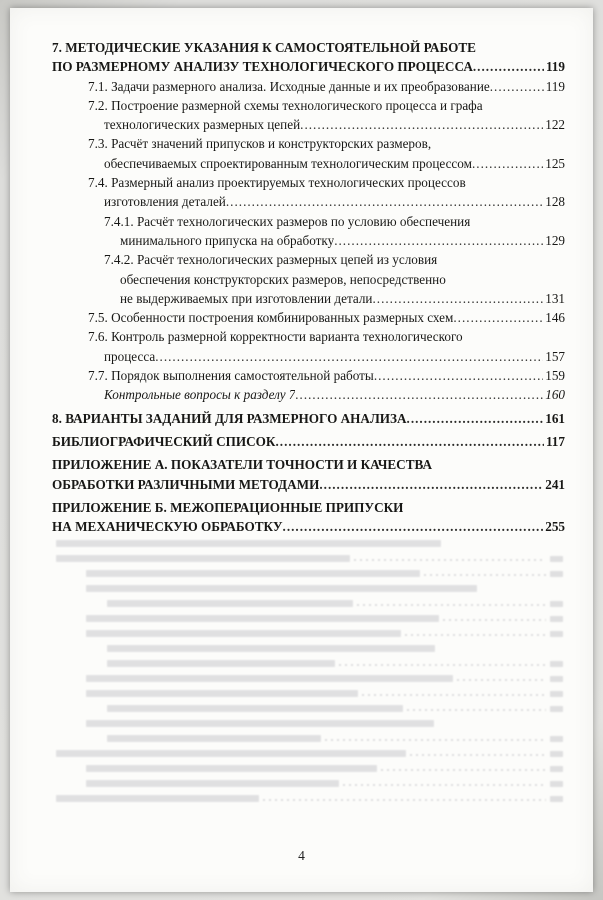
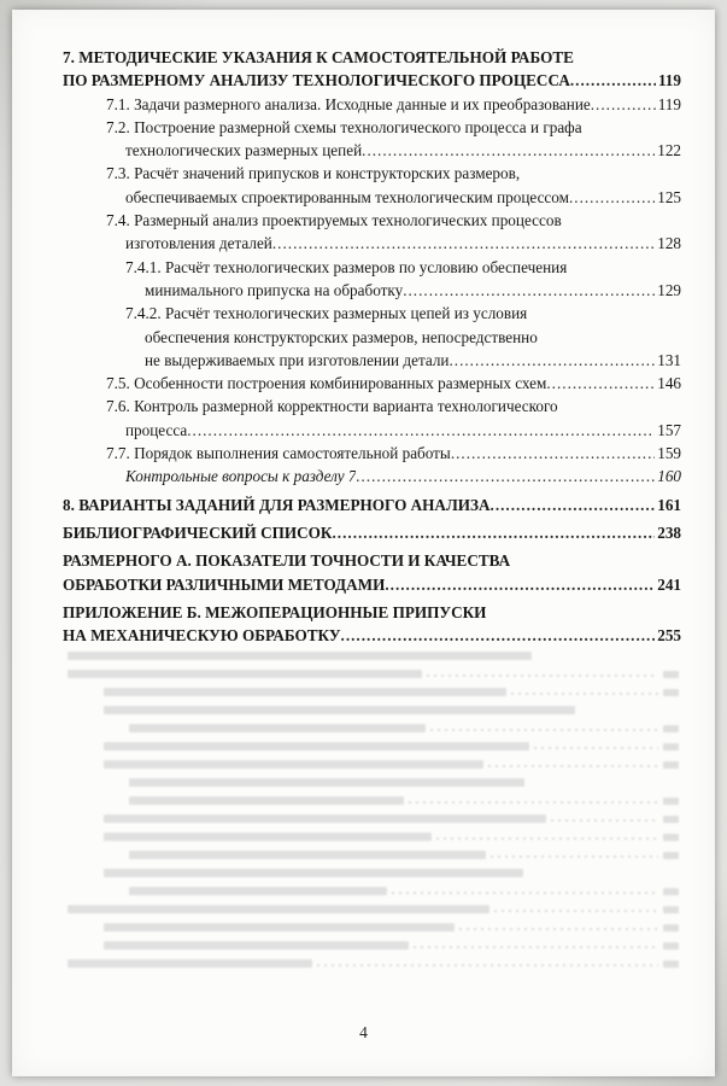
  7. МЕТОДИЧЕСКИЕ УКАЗАНИЯ К САМОСТОЯТЕЛЬНОЙ РАБОТЕ
  ПО РАЗМЕРНОМУ АНАЛИЗУ ТЕХНОЛОГИЧЕСКОГО ПРОЦЕССА
  119
  7.1. Задачи размерного анализа. Исходные данные и их преобразование
  119
  7.2. Построение размерной схемы технологического процесса и графа
  технологических размерных цепей
  122
  7.3. Расчёт значений припусков и конструкторских размеров,
  обеспечиваемых спроектированным технологическим процессом
  125
  7.4. Размерный анализ проектируемых технологических процессов
  изготовления деталей
  128
  7.4.1. Расчёт технологических размеров по условию обеспечения
  минимального припуска на обработку
  129
  7.4.2. Расчёт технологических размерных цепей из условия
  обеспечения конструкторских размеров, непосредственно
  не выдерживаемых при изготовлении детали
  131
  7.5. Особенности построения комбинированных размерных схем
  146
  7.6. Контроль размерной корректности варианта технологического
  процесса
  157
  7.7. Порядок выполнения самостоятельной работы
  159
  Контрольные вопросы к разделу 7
  160
  8. ВАРИАНТЫ ЗАДАНИЙ ДЛЯ РАЗМЕРНОГО АНАЛИЗА
  161
  БИБЛИОГРАФИЧЕСКИЙ СПИСОК
- 117
+ 238
- ПРИЛОЖЕНИЕ А. ПОКАЗАТЕЛИ ТОЧНОСТИ И КАЧЕСТВА
+ РАЗМЕРНОГО А. ПОКАЗАТЕЛИ ТОЧНОСТИ И КАЧЕСТВА
  ОБРАБОТКИ РАЗЛИЧНЫМИ МЕТОДАМИ
  241
  ПРИЛОЖЕНИЕ Б. МЕЖОПЕРАЦИОННЫЕ ПРИПУСКИ
  НА МЕХАНИЧЕСКУЮ ОБРАБОТКУ
  255
  4
